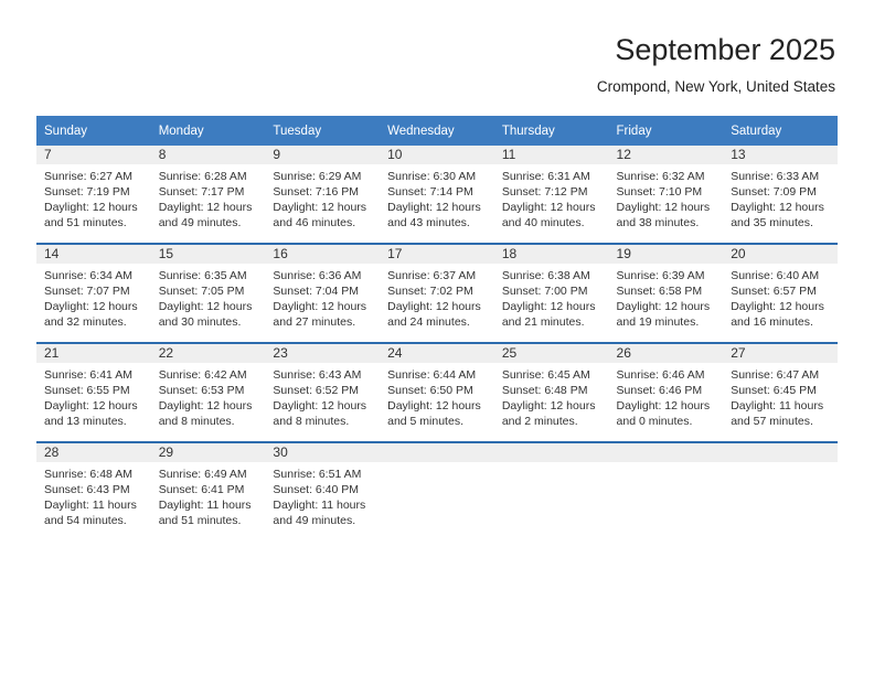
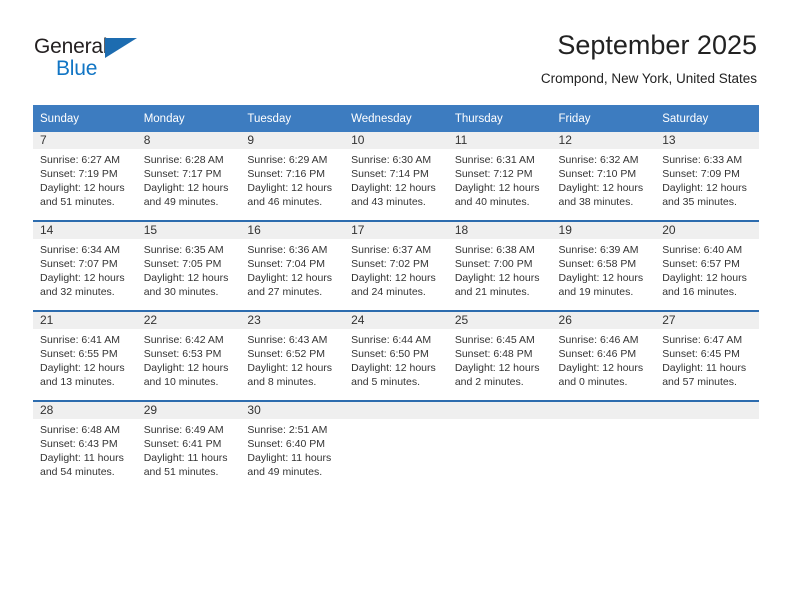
+ General
+ Blue
  September 2025
  Crompond, New York, United States
  Sunday	Monday	Tuesday	Wednesday	Thursday	Friday	Saturday
  7Sunrise: 6:27 AMSunset: 7:19 PMDaylight: 12 hoursand 51 minutes.	8Sunrise: 6:28 AMSunset: 7:17 PMDaylight: 12 hoursand 49 minutes.	9Sunrise: 6:29 AMSunset: 7:16 PMDaylight: 12 hoursand 46 minutes.	10Sunrise: 6:30 AMSunset: 7:14 PMDaylight: 12 hoursand 43 minutes.	11Sunrise: 6:31 AMSunset: 7:12 PMDaylight: 12 hoursand 40 minutes.	12Sunrise: 6:32 AMSunset: 7:10 PMDaylight: 12 hoursand 38 minutes.	13Sunrise: 6:33 AMSunset: 7:09 PMDaylight: 12 hoursand 35 minutes.
  14Sunrise: 6:34 AMSunset: 7:07 PMDaylight: 12 hoursand 32 minutes.	15Sunrise: 6:35 AMSunset: 7:05 PMDaylight: 12 hoursand 30 minutes.	16Sunrise: 6:36 AMSunset: 7:04 PMDaylight: 12 hoursand 27 minutes.	17Sunrise: 6:37 AMSunset: 7:02 PMDaylight: 12 hoursand 24 minutes.	18Sunrise: 6:38 AMSunset: 7:00 PMDaylight: 12 hoursand 21 minutes.	19Sunrise: 6:39 AMSunset: 6:58 PMDaylight: 12 hoursand 19 minutes.	20Sunrise: 6:40 AMSunset: 6:57 PMDaylight: 12 hoursand 16 minutes.
- 21Sunrise: 6:41 AMSunset: 6:55 PMDaylight: 12 hoursand 13 minutes.	22Sunrise: 6:42 AMSunset: 6:53 PMDaylight: 12 hoursand 8 minutes.	23Sunrise: 6:43 AMSunset: 6:52 PMDaylight: 12 hoursand 8 minutes.	24Sunrise: 6:44 AMSunset: 6:50 PMDaylight: 12 hoursand 5 minutes.	25Sunrise: 6:45 AMSunset: 6:48 PMDaylight: 12 hoursand 2 minutes.	26Sunrise: 6:46 AMSunset: 6:46 PMDaylight: 12 hoursand 0 minutes.	27Sunrise: 6:47 AMSunset: 6:45 PMDaylight: 11 hoursand 57 minutes.
+ 21Sunrise: 6:41 AMSunset: 6:55 PMDaylight: 12 hoursand 13 minutes.	22Sunrise: 6:42 AMSunset: 6:53 PMDaylight: 12 hoursand 10 minutes.	23Sunrise: 6:43 AMSunset: 6:52 PMDaylight: 12 hoursand 8 minutes.	24Sunrise: 6:44 AMSunset: 6:50 PMDaylight: 12 hoursand 5 minutes.	25Sunrise: 6:45 AMSunset: 6:48 PMDaylight: 12 hoursand 2 minutes.	26Sunrise: 6:46 AMSunset: 6:46 PMDaylight: 12 hoursand 0 minutes.	27Sunrise: 6:47 AMSunset: 6:45 PMDaylight: 11 hoursand 57 minutes.
- 28Sunrise: 6:48 AMSunset: 6:43 PMDaylight: 11 hoursand 54 minutes.	29Sunrise: 6:49 AMSunset: 6:41 PMDaylight: 11 hoursand 51 minutes.	30Sunrise: 6:51 AMSunset: 6:40 PMDaylight: 11 hoursand 49 minutes.
+ 28Sunrise: 6:48 AMSunset: 6:43 PMDaylight: 11 hoursand 54 minutes.	29Sunrise: 6:49 AMSunset: 6:41 PMDaylight: 11 hoursand 51 minutes.	30Sunrise: 2:51 AMSunset: 6:40 PMDaylight: 11 hoursand 49 minutes.
